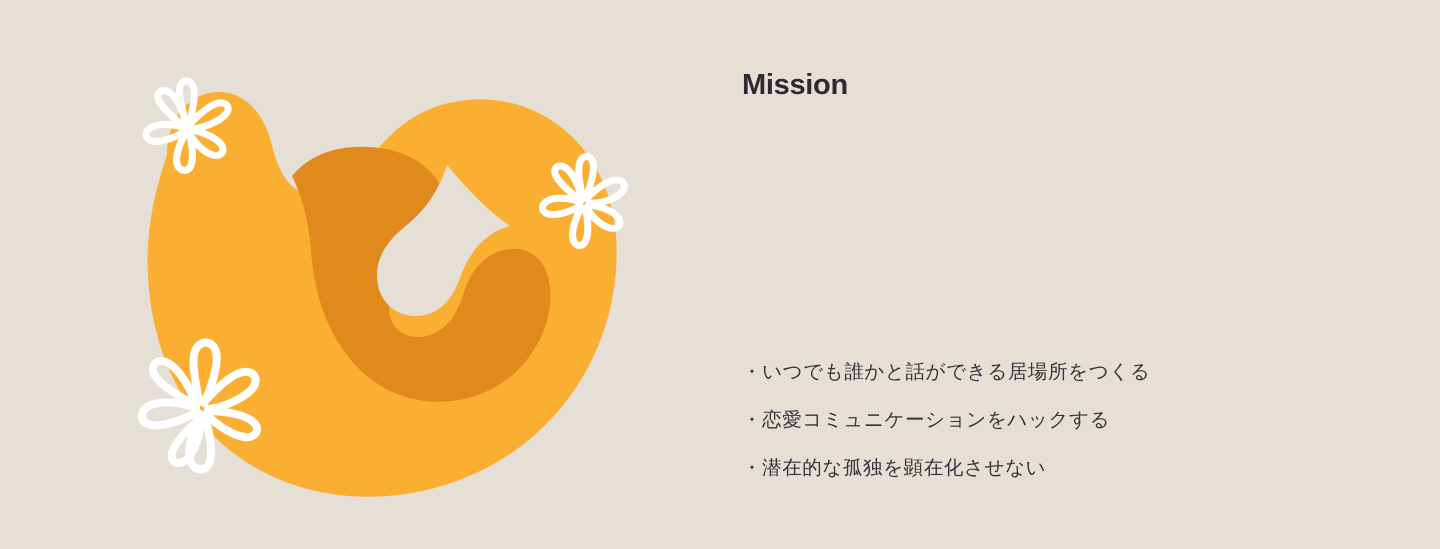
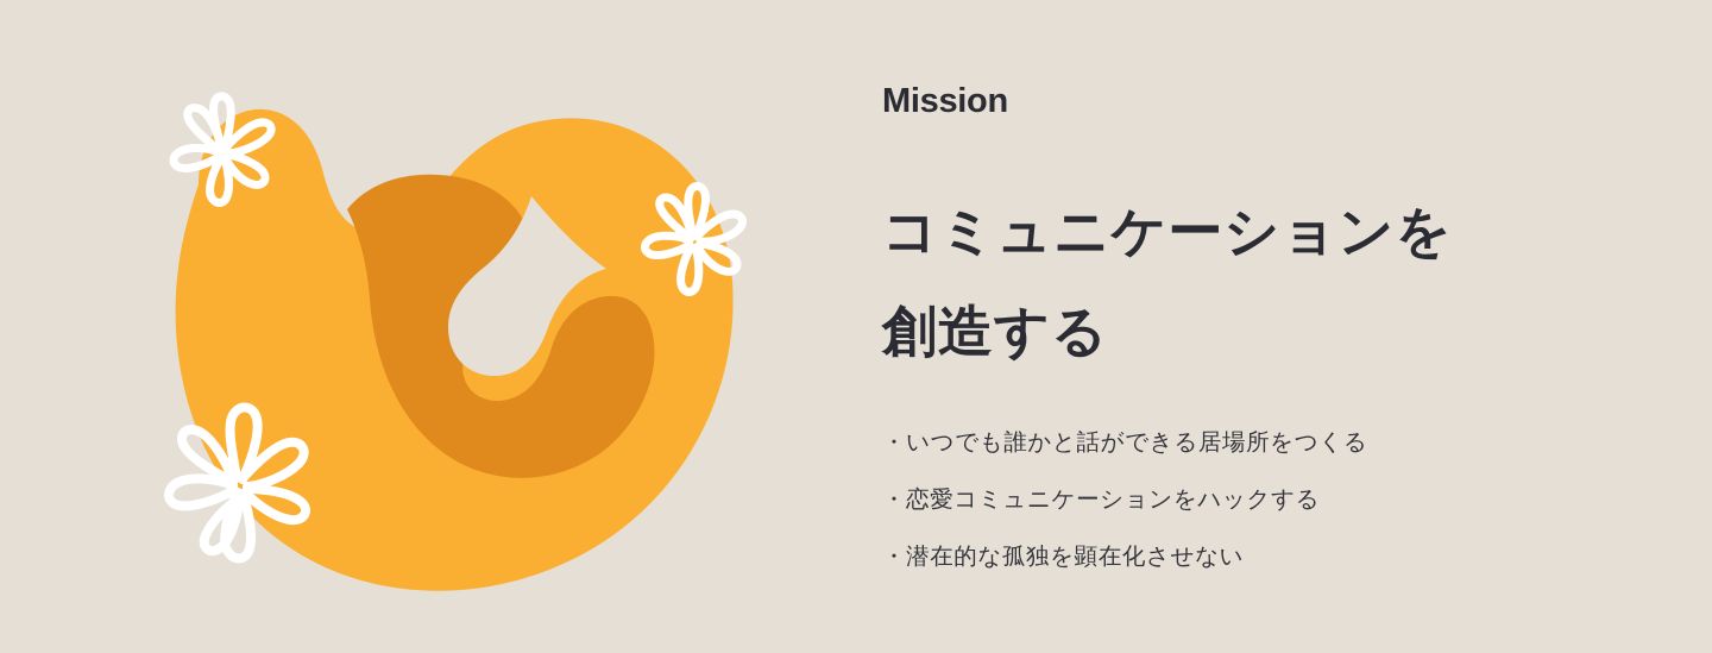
  Mission
+ コミュニケーションを
+ 創造する
  ・いつでも誰かと話ができる居場所をつくる
  ・恋愛コミュニケーションをハックする
  ・潜在的な孤独を顕在化させない
